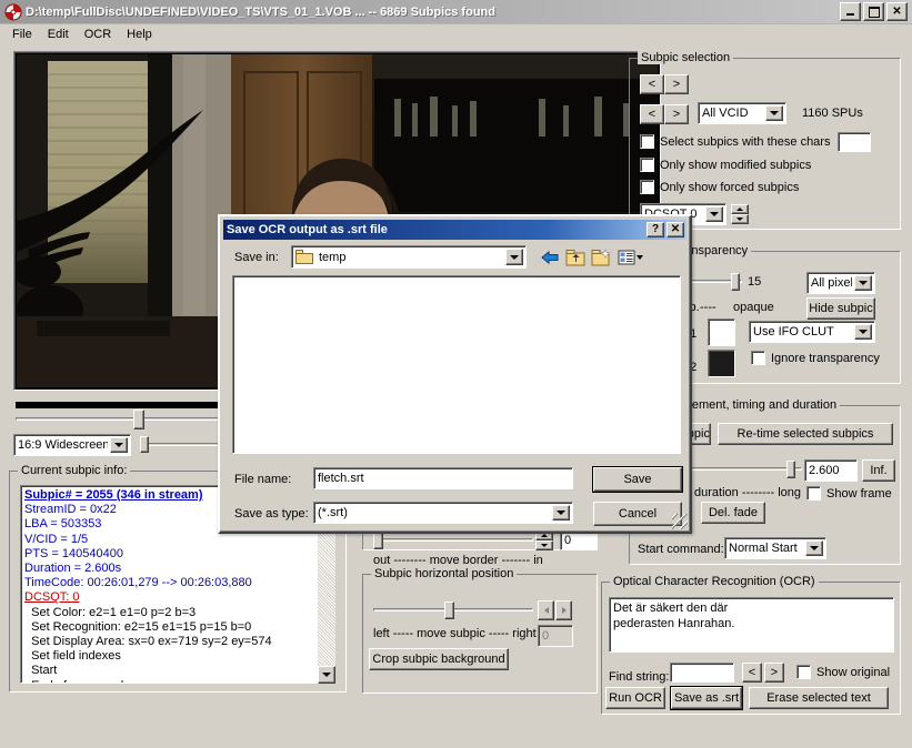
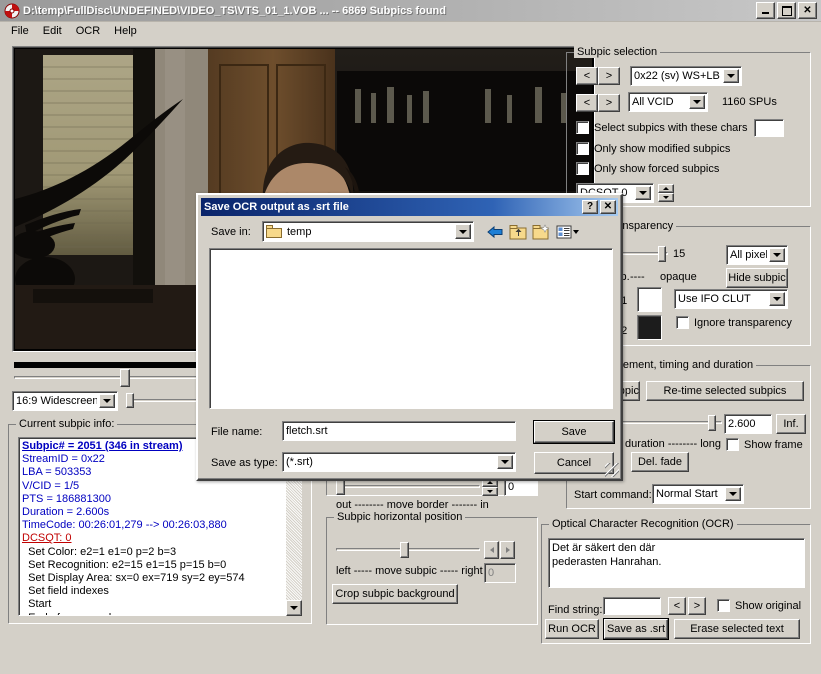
  D:\temp\FullDisc\UNDEFINED\VIDEO_TS\VTS_01_1.VOB ... -- 6869 Subpics found
  ✕
  File
  Edit
  OCR
  Help
  16:9 Widescreen
  Current subpic info:
- Subpic# = 2055 (346 in stream)
+ Subpic# = 2051 (346 in stream)
  StreamID = 0x22
  LBA = 503353
  V/CID = 1/5
- PTS = 140540400
+ PTS = 186881300
  Duration = 2.600s
  TimeCode: 00:26:01,279 --> 00:26:03,880
  DCSQT: 0
  Set Color: e2=1 e1=0 p=2 b=3
  Set Recognition: e2=15 e1=15 p=15 b=0
  Set Display Area: sx=0 ex=719 sy=2 ey=574
  Set field indexes
  Start
  0
  out -------- move border ------- in
  Subpic horizontal position
  left ----- move subpic ----- right
  0
  Crop subpic background
  Subpic selection
  <
  >
+ 0x22 (sv) WS+LB
  <
  >
  All VCID
  1160 SPUs
  Select subpics with these chars
  Only show modified subpics
  Only show forced subpics
  15
  All pixel
  ----
  opaque
  Hide subpic
  Use IFO CLUT
  Ignore transparency
  Re-time selected subpics
  2.600
  Inf.
  duration -------- long
  Show frame
  Del. fade
  Start command:
  Normal Start
  Optical Character Recognition (OCR)
  Det är säkert den där pederasten Hanrahan.
  Find string:
  <
  >
  Show original
  Run OCR
  Save as .srt
  Erase selected text
  Save OCR output as .srt file
  ?
  ✕
  Save in:
  temp
  File name:
  fletch.srt
  Save
  Save as type:
  (*.srt)
  Cancel
